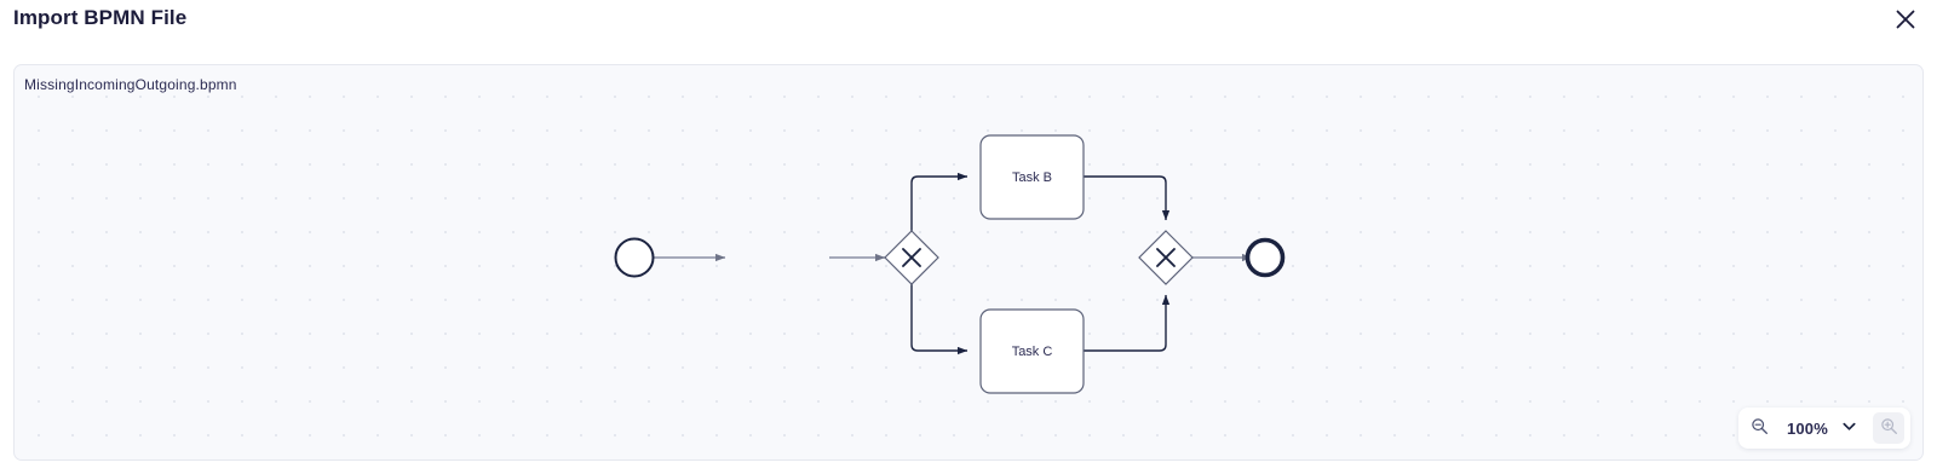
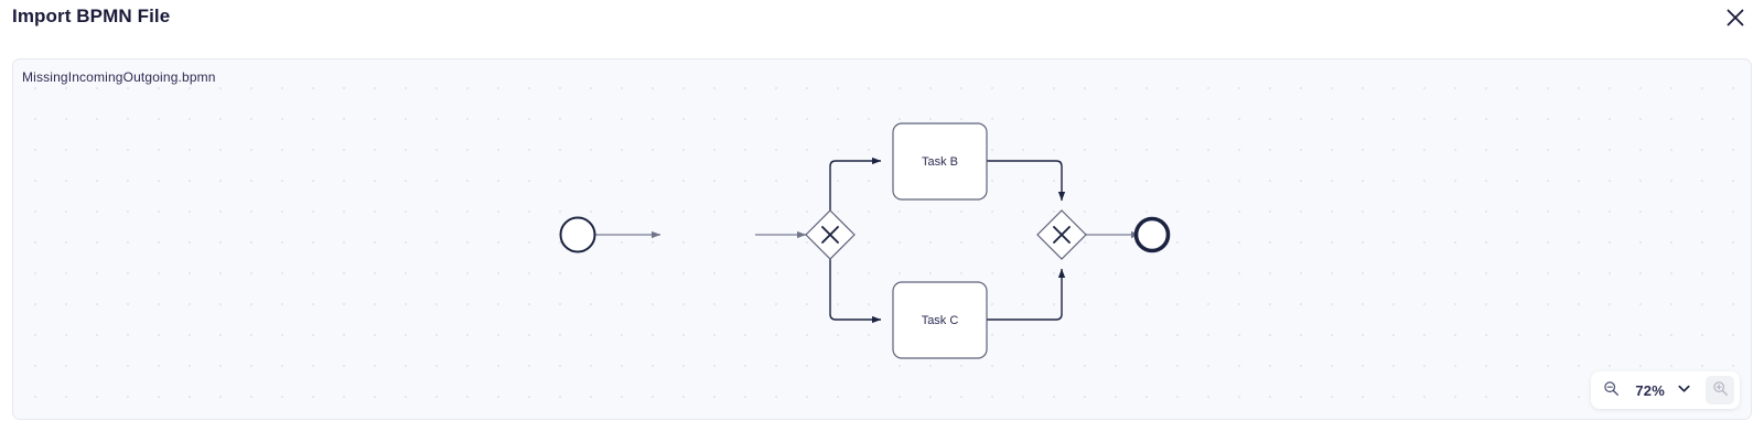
  Import BPMN File
  MissingIncomingOutgoing.bpmn
  Task B
  Task C
- 100%
+ 72%
